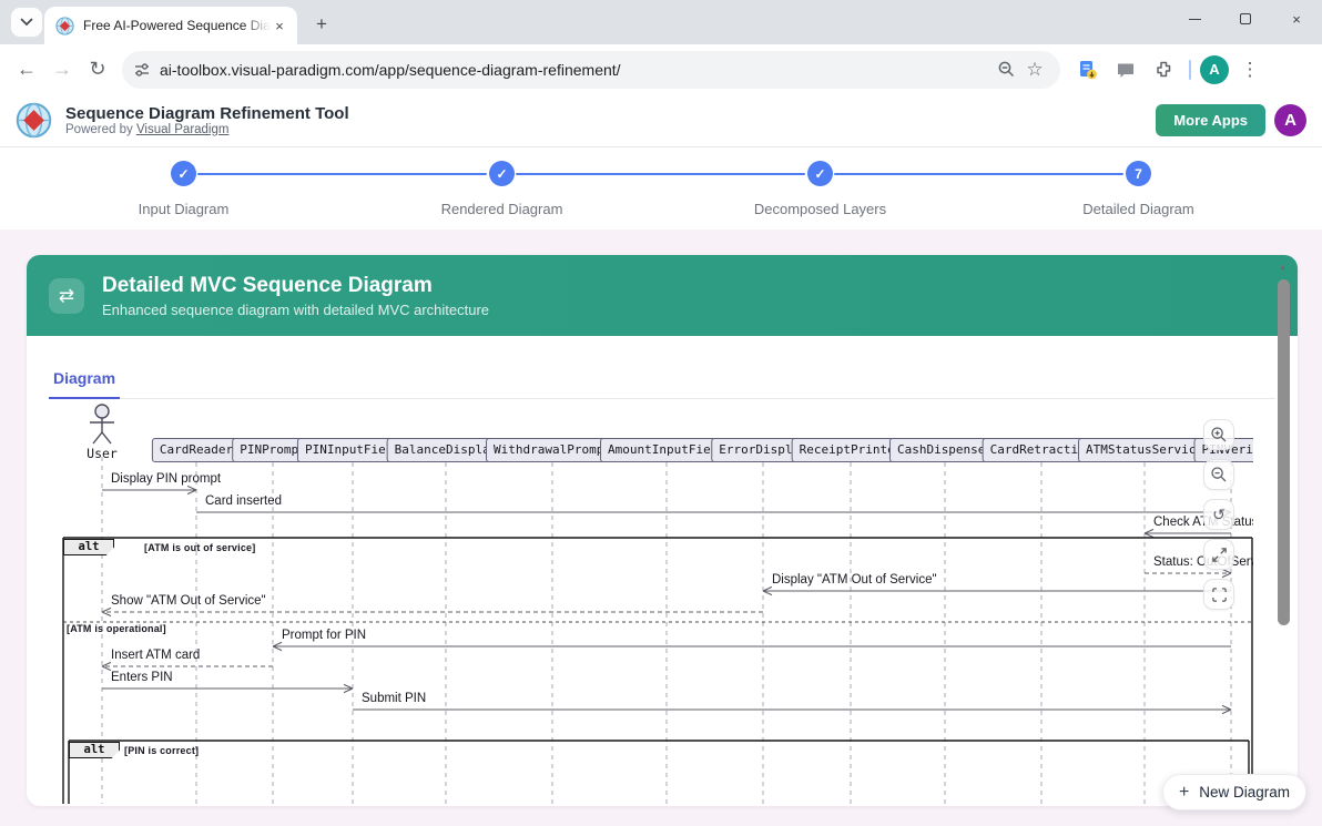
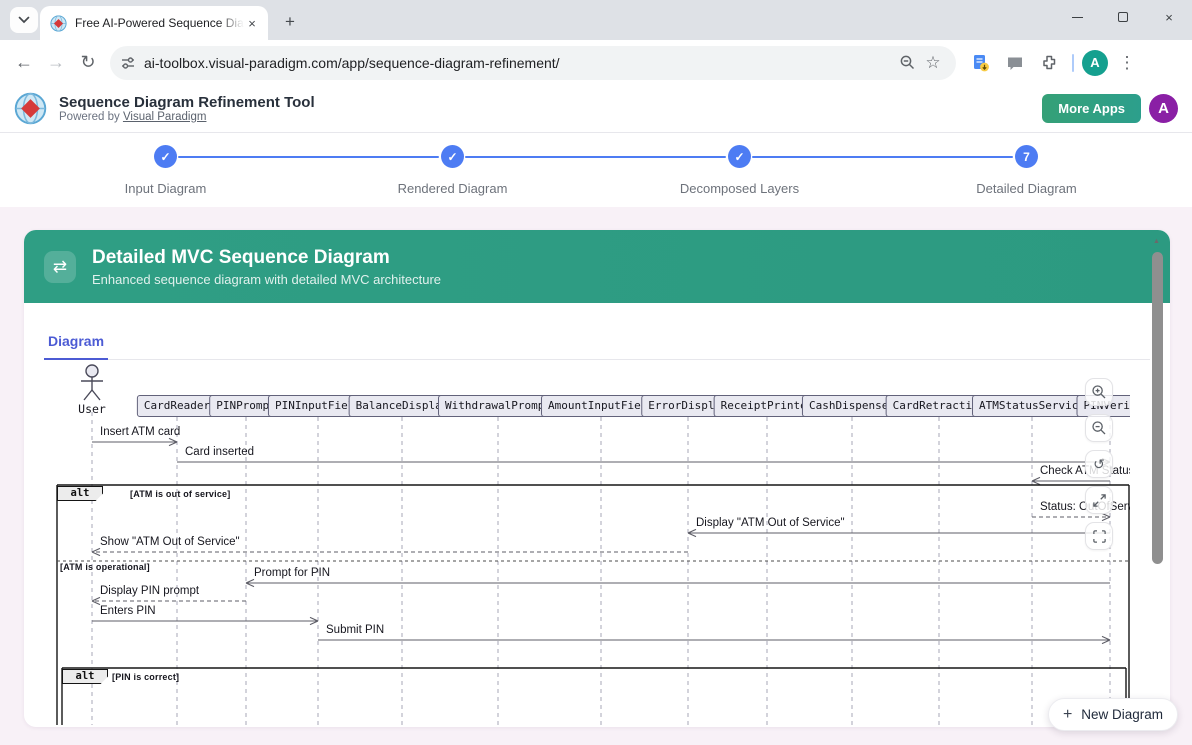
  Free AI-Powered Sequence Dia
  ×
  +
  ×
  ←
  →
  ↻
  ai-toolbox.visual-paradigm.com/app/sequence-diagram-refinement/
  ☆
  A
  ⋮
  Sequence Diagram Refinement Tool
  Powered by Visual Paradigm
  More Apps
  A
  ✓
  Input Diagram
  ✓
  Rendered Diagram
  ✓
  Decomposed Layers
  7
  Detailed Diagram
  ⇄
  Detailed MVC Sequence Diagram
  Enhanced sequence diagram with detailed MVC architecture
  Diagram
  ↺
- Display PIN prompt
+ Insert ATM card
  Card inserted
  Check ATM Statu
  Status: OutOfSer
  Display "ATM Out of Service"
  Show "ATM Out of Service"
  Prompt for PIN
- Insert ATM card
+ Display PIN prompt
  Enters PIN
  Submit PIN
  CardReader
  PINPromp
  PINInputFie
  BalanceDispl
  WithdrawalProm
  AmountInputFie
  ErrorDispl
  ReceiptPrint
  CashDispens
  CardRetracti
  ATMStatusServic
  PINVeri
  User
  alt
  [ATM is out of service]
  alt
  [PIN is correct]
  [ATM is operational]
  +
  New Diagram
